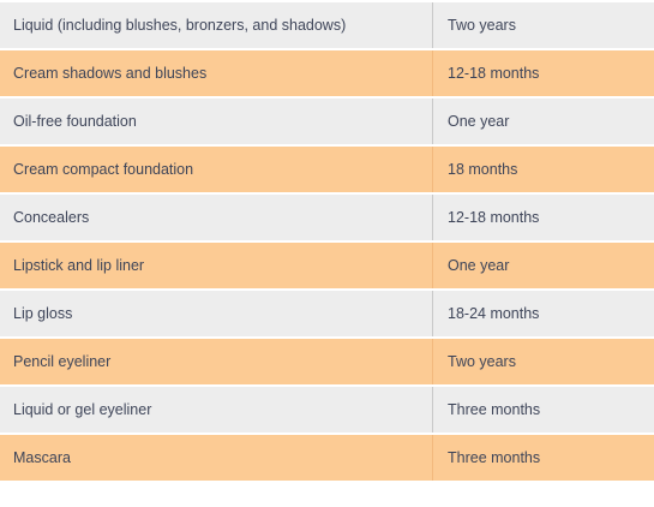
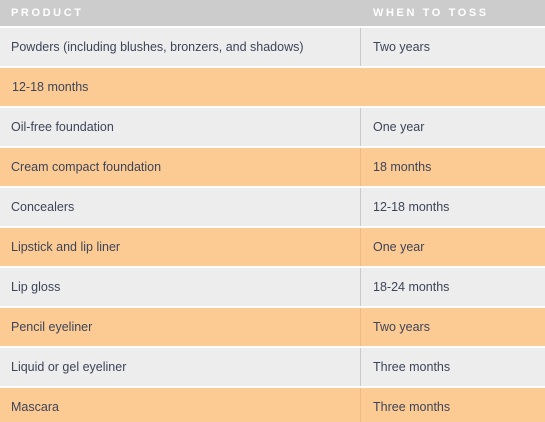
+ PRODUCT
+ WHEN TO TOSS
- Liquid (including blushes, bronzers, and shadows)
+ Powders (including blushes, bronzers, and shadows)
  Two years
- Cream shadows and blushes
  12-18 months
  Oil-free foundation
  One year
  Cream compact foundation
  18 months
  Concealers
  12-18 months
  Lipstick and lip liner
  One year
  Lip gloss
  18-24 months
  Pencil eyeliner
  Two years
  Liquid or gel eyeliner
  Three months
  Mascara
  Three months
